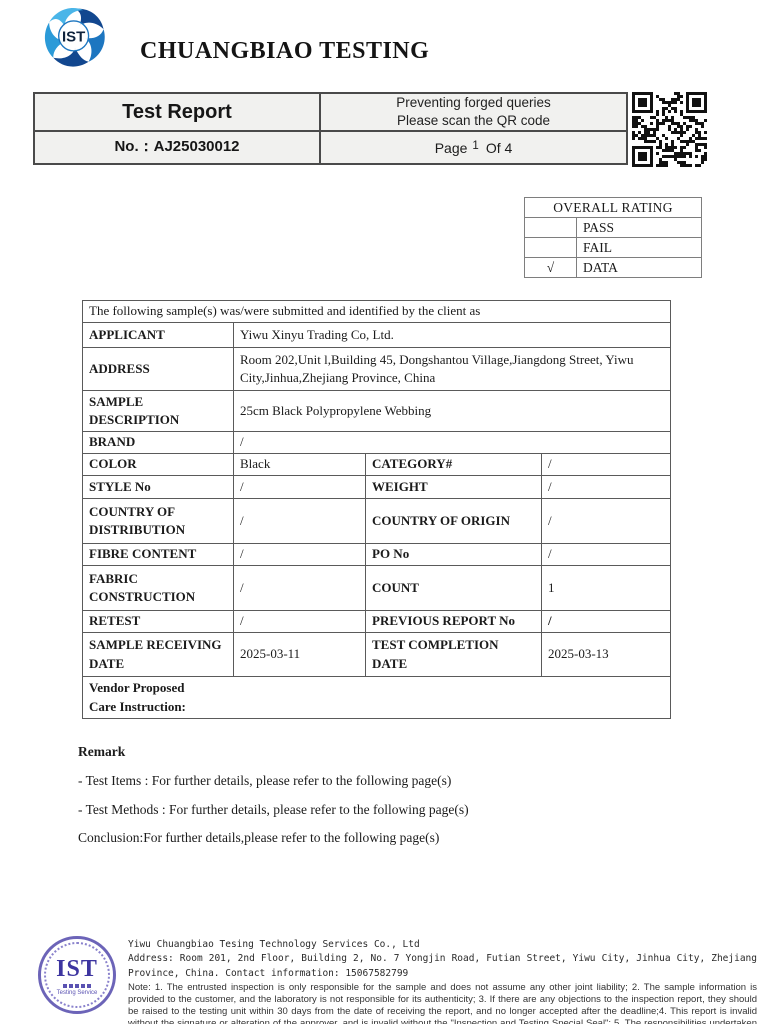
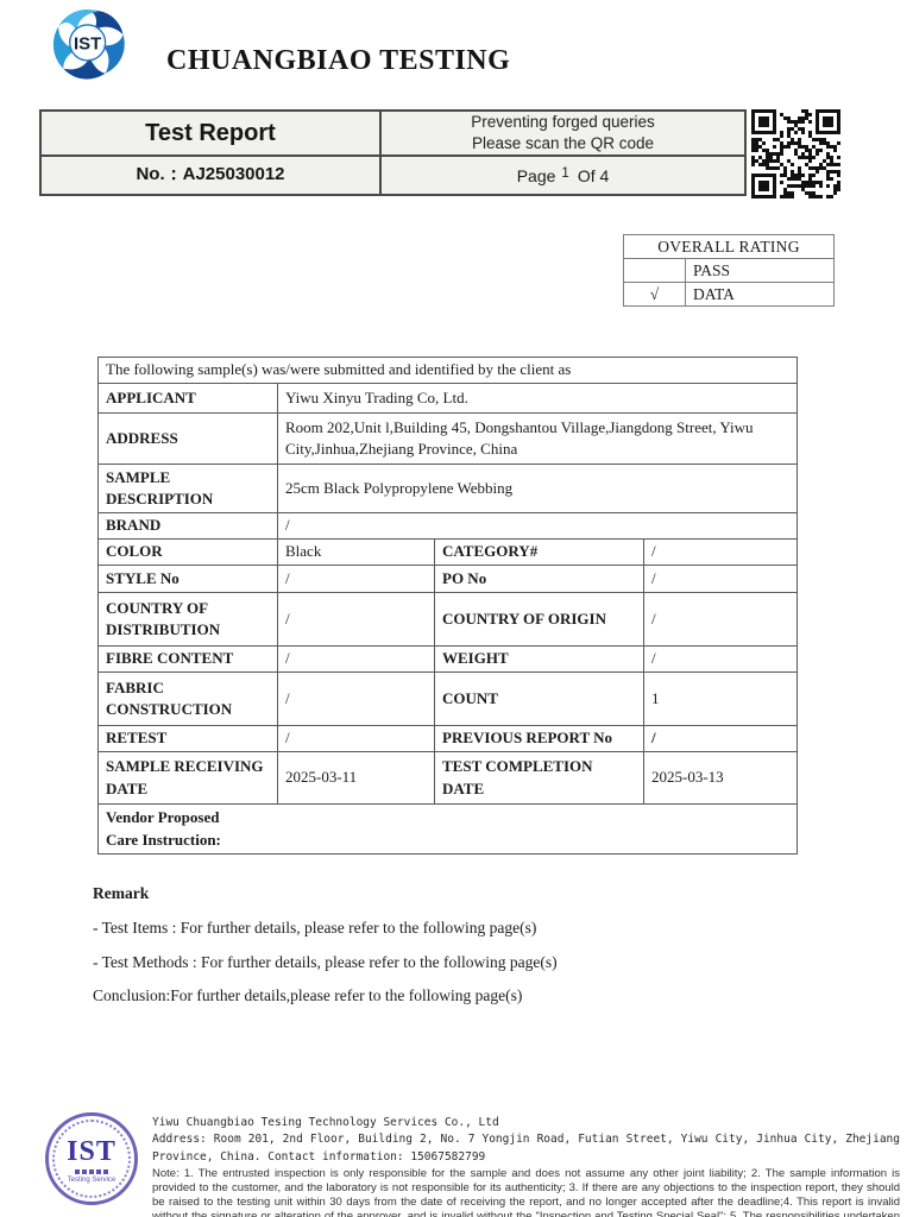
  IST
  CHUANGBIAO TESTING
  Test Report
  Preventing forged queries
  Please scan the QR code
  No.：AJ25030012
  Page
  1
  Of 4
  OVERALL RATING
  	PASS
- 	FAIL
  √	DATA
  The following sample(s) was/were submitted and identified by the client as
  APPLICANT	Yiwu Xinyu Trading Co, Ltd.
  ADDRESS	Room 202,Unit l,Building 45, Dongshantou Village,Jiangdong Street, Yiwu City,Jinhua,Zhejiang Province, China
  SAMPLE DESCRIPTION	25cm Black Polypropylene Webbing
  BRAND	/
  COLOR	Black	CATEGORY#	/
- STYLE No	/	WEIGHT	/
+ STYLE No	/	PO No	/
  COUNTRY OF DISTRIBUTION	/	COUNTRY OF ORIGIN	/
- FIBRE CONTENT	/	PO No	/
+ FIBRE CONTENT	/	WEIGHT	/
  FABRIC CONSTRUCTION	/	COUNT	1
  RETEST	/	PREVIOUS REPORT No	/
  SAMPLE RECEIVING DATE	2025-03-11	TEST COMPLETION DATE	2025-03-13
  Vendor Proposed Care Instruction:
  Remark
  - Test Items : For further details, please refer to the following page(s)
  - Test Methods : For further details, please refer to the following page(s)
  Conclusion:For further details,please refer to the following page(s)
  IST
  Yiwu Chuangbiao Tesing Technology Services Co., Ltd
  Address: Room 201, 2nd Floor, Building 2, No. 7 Yongjin Road, Futian Street, Yiwu City, Jinhua City, Zhejiang Province, China. Contact information: 15067582799
